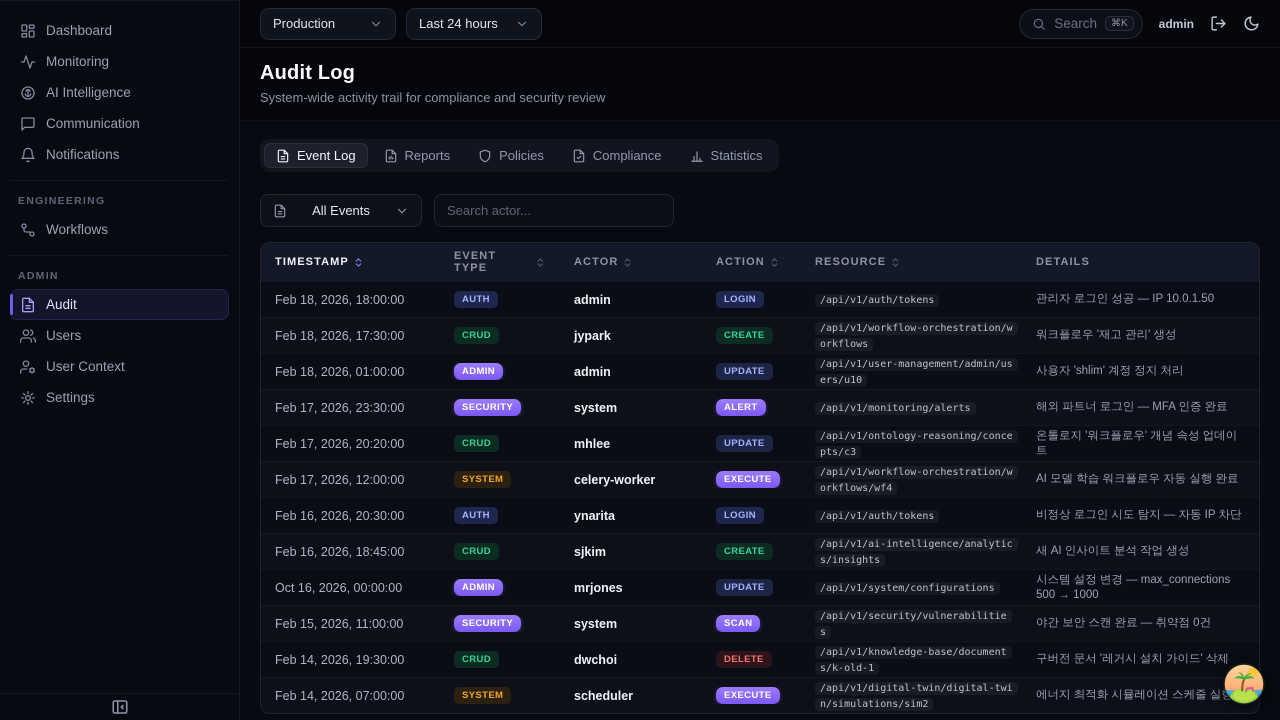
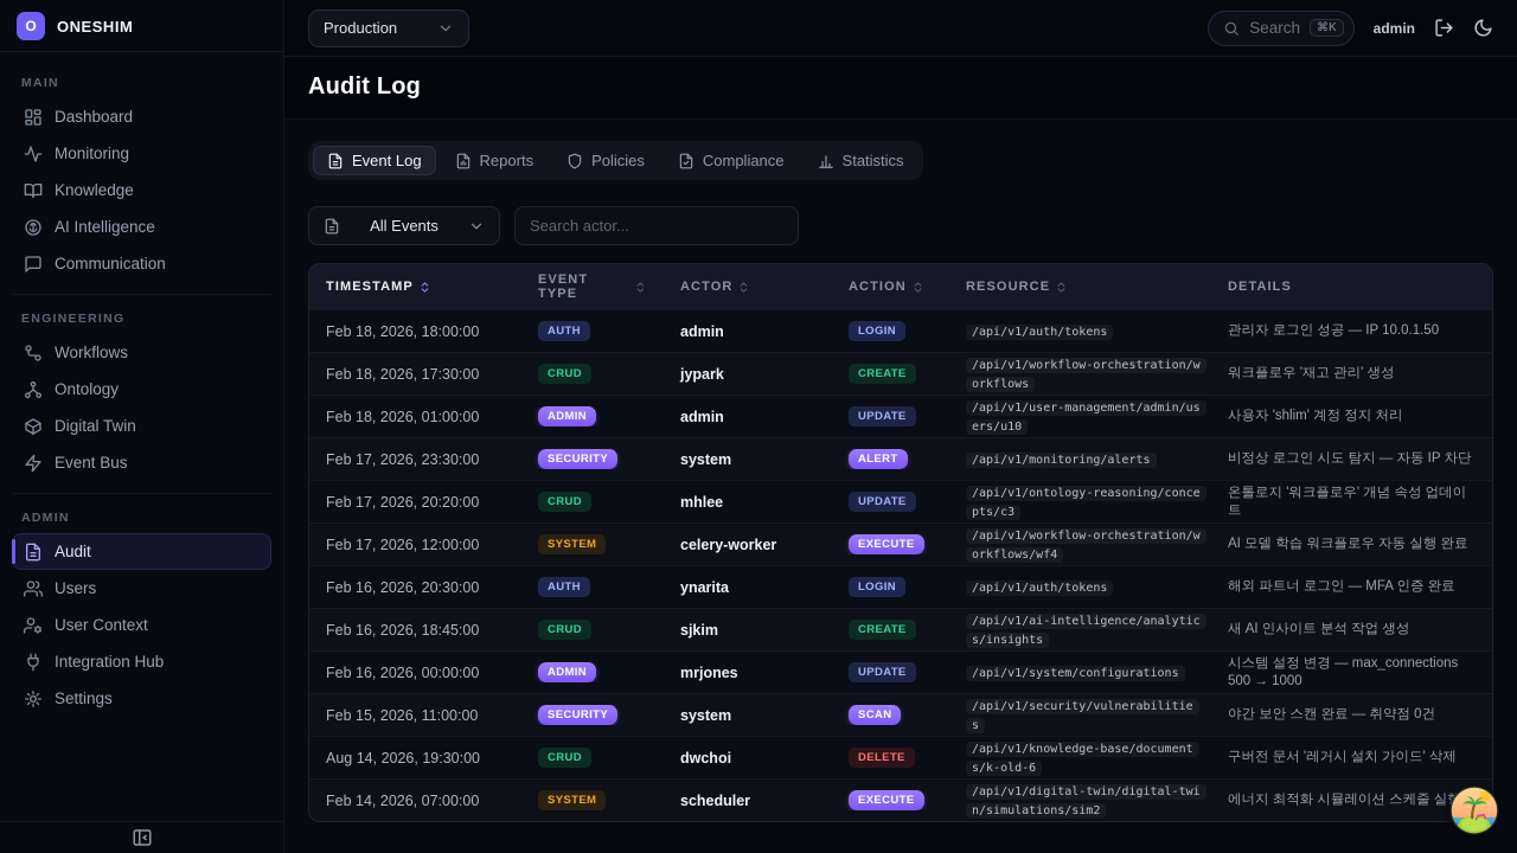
+ O
+ ONESHIM
+ MAIN
  Dashboard
  Monitoring
+ Knowledge
  AI Intelligence
  Communication
- Notifications
  ENGINEERING
  Workflows
+ Ontology
+ Digital Twin
+ Event Bus
  ADMIN
  Audit
  Users
  User Context
+ Integration Hub
  Settings
  Production
- Last 24 hours
  Search
  ⌘K
  admin
  Audit Log
- System-wide activity trail for compliance and security review
  Event Log
  Reports
  Policies
  Compliance
  Statistics
  All Events
  Search actor...
  TIMESTAMP
  EVENT TYPE
  ACTOR
  ACTION
  RESOURCE
  DETAILS
  Feb 18, 2026, 18:00:00
  AUTH
  admin
  LOGIN
  /api/v1/auth/tokens
  관리자 로그인 성공 — IP 10.0.1.50
  Feb 18, 2026, 17:30:00
  CRUD
  jypark
  CREATE
  /api/v1/workflow-orchestration/workflows
  워크플로우 '재고 관리' 생성
  Feb 18, 2026, 01:00:00
  ADMIN
  admin
  UPDATE
  /api/v1/user-management/admin/users/u10
  사용자 'shlim' 계정 정지 처리
  Feb 17, 2026, 23:30:00
  SECURITY
  system
  ALERT
  /api/v1/monitoring/alerts
- 해외 파트너 로그인 — MFA 인증 완료
+ 비정상 로그인 시도 탐지 — 자동 IP 차단
  Feb 17, 2026, 20:20:00
  CRUD
  mhlee
  UPDATE
  /api/v1/ontology-reasoning/concepts/c3
  온톨로지 '워크플로우' 개념 속성 업데이트
  Feb 17, 2026, 12:00:00
  SYSTEM
  celery-worker
  EXECUTE
  /api/v1/workflow-orchestration/workflows/wf4
  AI 모델 학습 워크플로우 자동 실행 완료
  Feb 16, 2026, 20:30:00
  AUTH
  ynarita
  LOGIN
  /api/v1/auth/tokens
- 비정상 로그인 시도 탐지 — 자동 IP 차단
+ 해외 파트너 로그인 — MFA 인증 완료
  Feb 16, 2026, 18:45:00
  CRUD
  sjkim
  CREATE
  /api/v1/ai-intelligence/analytics/insights
  새 AI 인사이트 분석 작업 생성
- Oct 16, 2026, 00:00:00
+ Feb 16, 2026, 00:00:00
  ADMIN
  mrjones
  UPDATE
  /api/v1/system/configurations
  시스템 설정 변경 — max_connections 500 → 1000
  Feb 15, 2026, 11:00:00
  SECURITY
  system
  SCAN
  /api/v1/security/vulnerabilities
  야간 보안 스캔 완료 — 취약점 0건
- Feb 14, 2026, 19:30:00
+ Aug 14, 2026, 19:30:00
  CRUD
  dwchoi
  DELETE
- /api/v1/knowledge-base/documents/k-old-1
+ /api/v1/knowledge-base/documents/k-old-6
  구버전 문서 '레거시 설치 가이드' 삭제
  Feb 14, 2026, 07:00:00
  SYSTEM
  scheduler
  EXECUTE
  /api/v1/digital-twin/digital-twin/simulations/sim2
  에너지 최적화 시뮬레이션 스케줄 실
